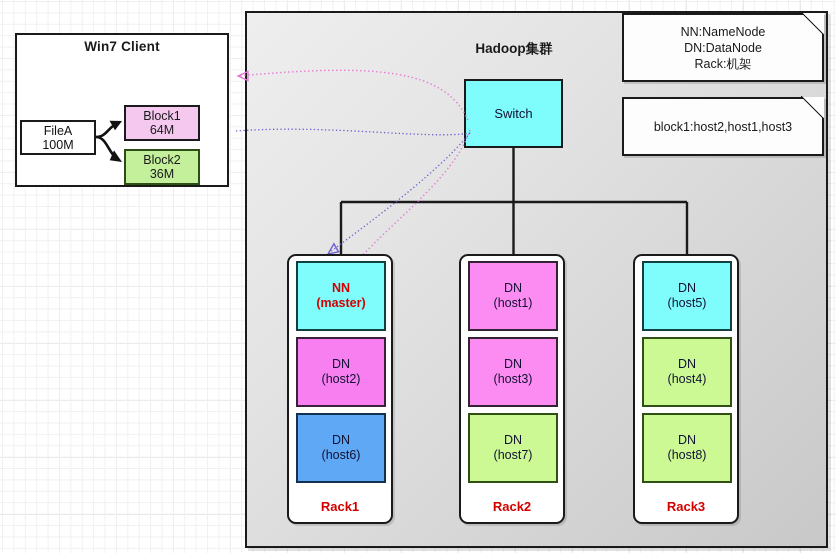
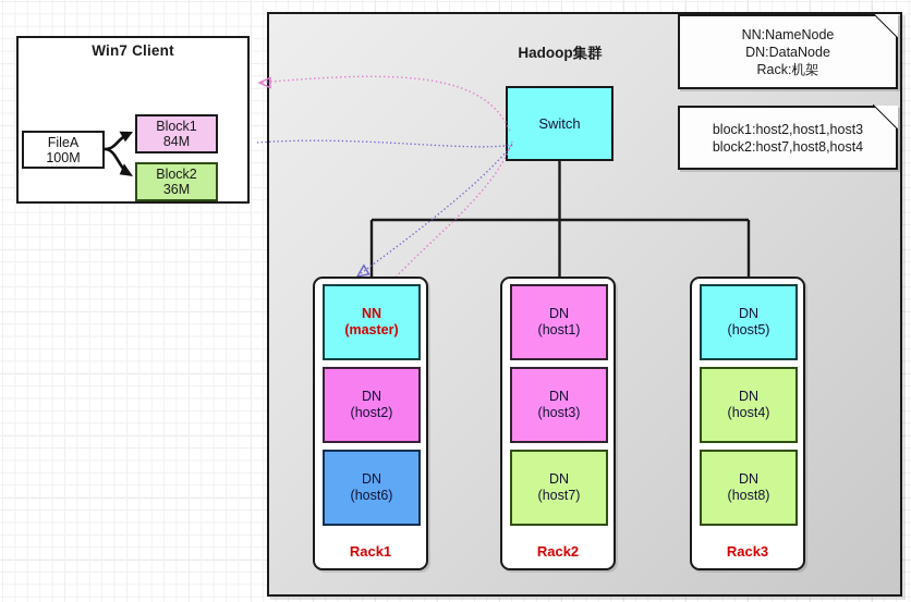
  Hadoop集群
  Switch
  NN:NameNode
  DN:DataNode
  Rack:机架
  block1:host2,host1,host3
+ block2:host7,host8,host4
  Win7 Client
  FileA
  100M
  Block1
- 64M
+ 84M
  Block2
  36M
  NN
  (master)
  DN
  (host2)
  DN
  (host6)
  Rack1
  DN
  (host1)
  DN
  (host3)
  DN
  (host7)
  Rack2
  DN
  (host5)
  DN
  (host4)
  DN
  (host8)
  Rack3
